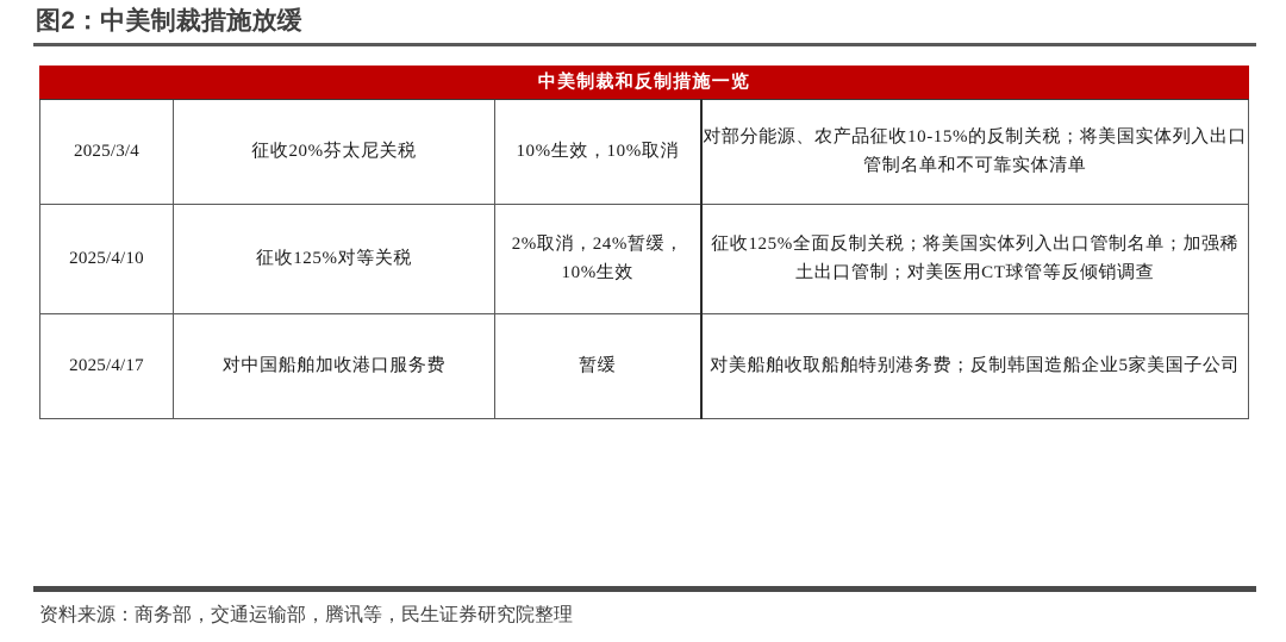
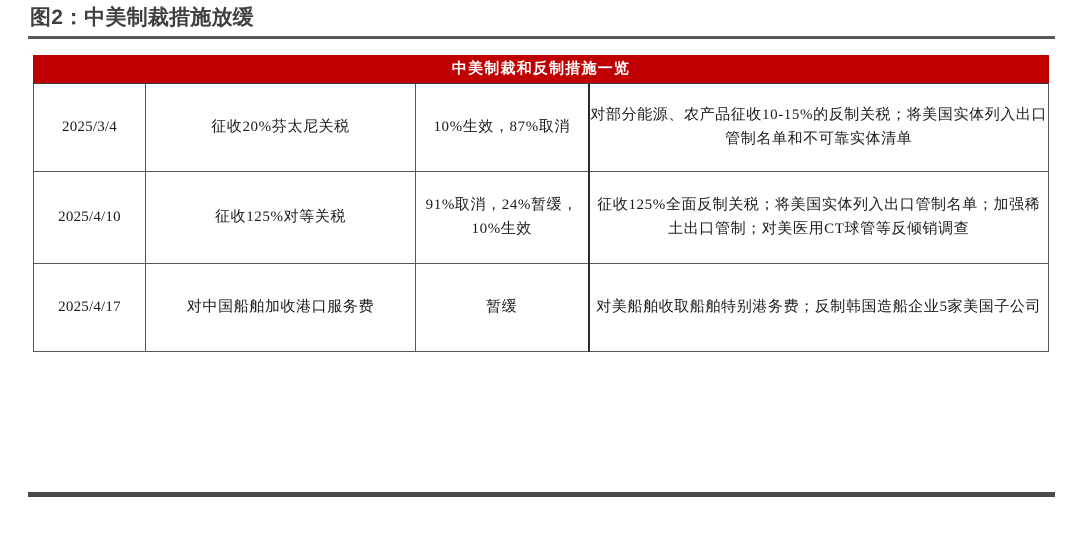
  图2：中美制裁措施放缓
  中美制裁和反制措施一览
- 2025/3/4	征收20%芬太尼关税	10%生效，10%取消	对部分能源、农产品征收10-15%的反制关税；将美国实体列入出口管制名单和不可靠实体清单
+ 2025/3/4	征收20%芬太尼关税	10%生效，87%取消	对部分能源、农产品征收10-15%的反制关税；将美国实体列入出口管制名单和不可靠实体清单
- 2025/4/10	征收125%对等关税	2%取消，24%暂缓，10%生效	征收125%全面反制关税；将美国实体列入出口管制名单；加强稀土出口管制；对美医用CT球管等反倾销调查
+ 2025/4/10	征收125%对等关税	91%取消，24%暂缓，10%生效	征收125%全面反制关税；将美国实体列入出口管制名单；加强稀土出口管制；对美医用CT球管等反倾销调查
  2025/4/17	对中国船舶加收港口服务费	暂缓	对美船舶收取船舶特别港务费；反制韩国造船企业5家美国子公司
- 资料来源：商务部，交通运输部，腾讯等，民生证券研究院整理
